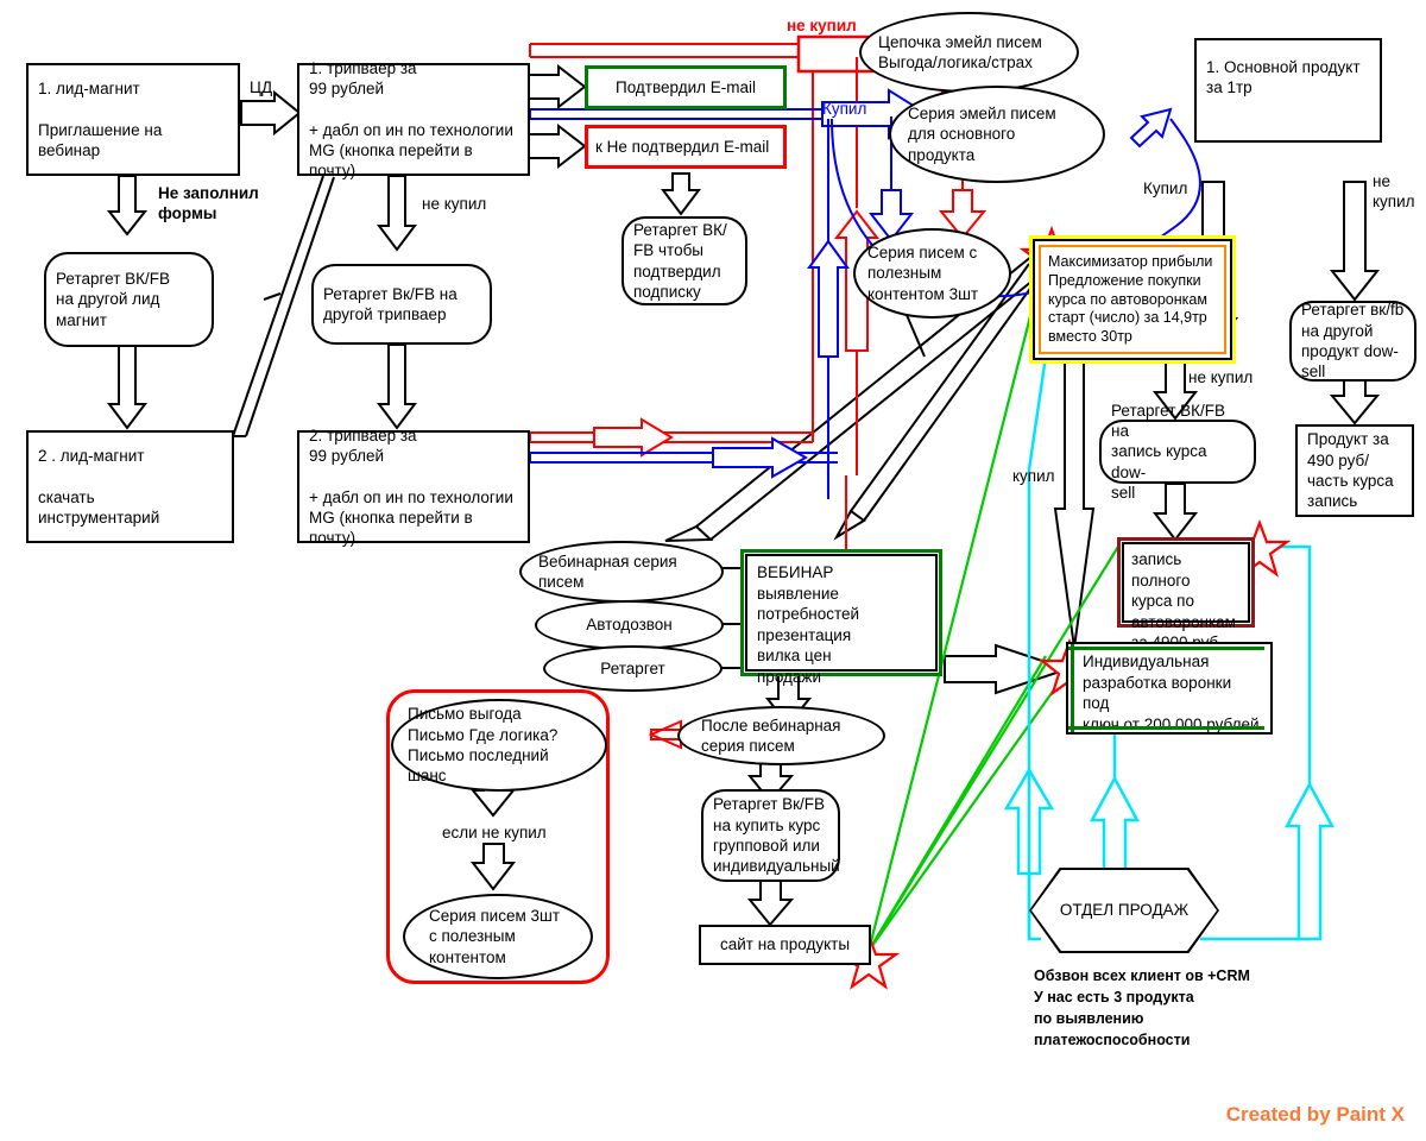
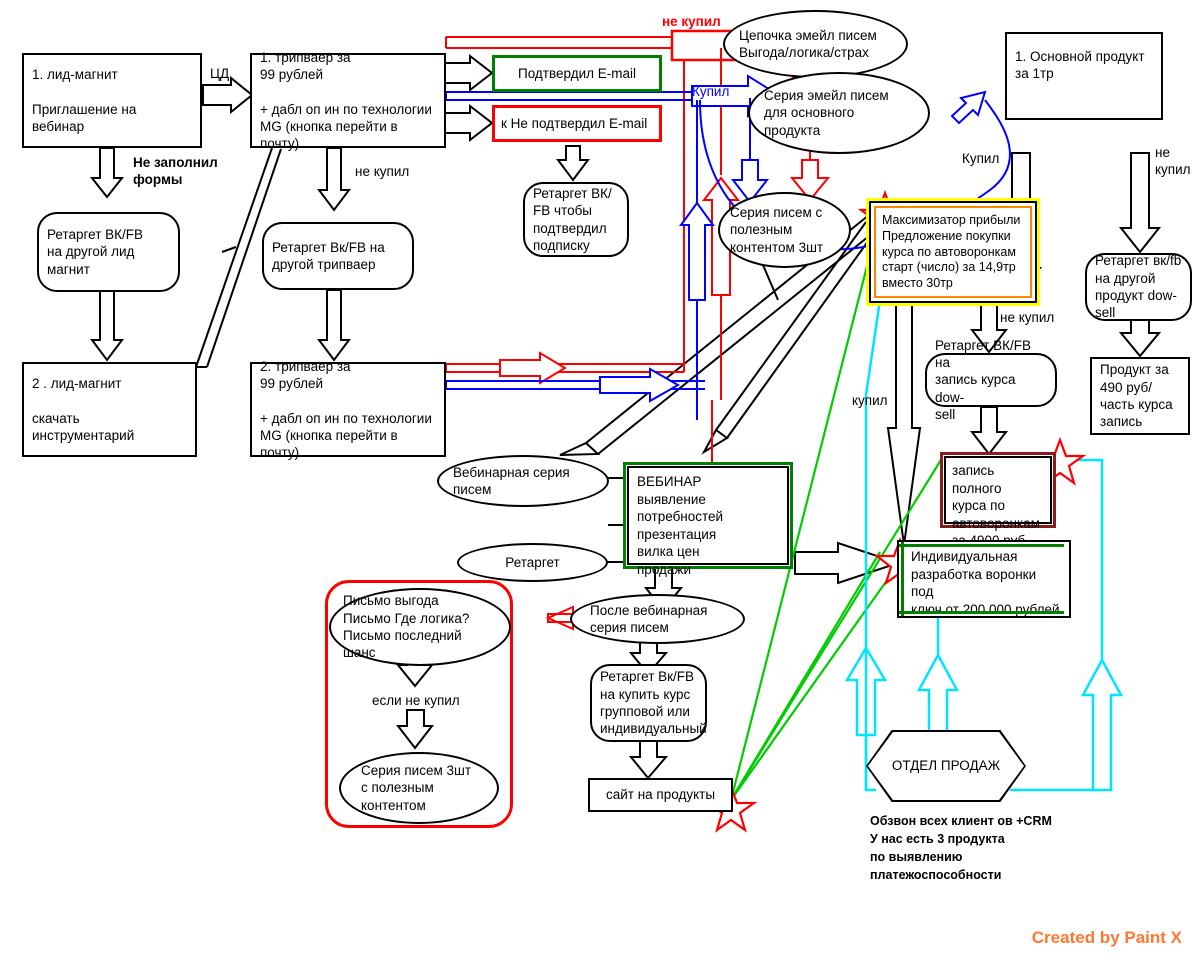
  1. лид-магнит
  Приглашение на
  вебинар
  Ретаргет ВК/FB
  на другой лид
  магнит
  2 . лид-магнит
  скачать
  инструментарий
  1. трипваер за
  99 рублей
  + дабл оп ин по технологии
  MG (кнопка перейти в
  почту)
  Ретаргет Bк/FB на
  другой трипваер
  2. трипваер за
  99 рублей
  + дабл оп ин по технологии
  MG (кнопка перейти в
  почту)
  Подтвердил E-mail
  к Не подтвердил E-mail
  Ретаргет ВК/
  FB чтобы
  подтвердил
  подписку
  Цепочка эмейл писем
  Выгода/логика/страх
  Серия эмейл писем
  для основного
  продукта
  Серия писем с
  полезным
  контентом 3шт
  1. Основной продукт
  за 1тр
  Ретаргет вк/fb
  на другой
  продукт dow-
  sell
  Продукт за
  490 руб/
  часть курса
  запись
  Максимизатор прибыли
  Предложение покупки
  курса по автоворонкам
  старт (число) за 14,9тр
  вместо 30тр
  Ретаргет ВК/FB на
  запись курса dow-
  sell
  запись полного
  курса по
  автоворонкам
  Индивидуальная
  разработка воронки под
  ключ от 200 000 рублей
  Вебинарная серия
  писем
- Автодозвон
  Ретаргет
  ВЕБИНАР
  выявление потребностей
  презентация
  вилка цен
  продажи
  После вебинарная
  серия писем
  Ретаргет Bк/FB
  на купить курс
  групповой или
  индивидуальный
  сайт на продукты
  Письмо выгода
  Письмо Где логика?
  Письмо последний шанс
  Серия писем 3шт
  с полезным
  контентом
  ОТДЕЛ ПРОДАЖ
  Обзвон всех клиент ов +CRM
  У нас есть 3 продукта
  по выявлению
  платежоспособности
  ЦД
  Не заполнил
  формы
  не купил
  не купил
  Купил
  Купил
  не
  купил
  не купил
  купил
  если не купил
  Created by Paint X
